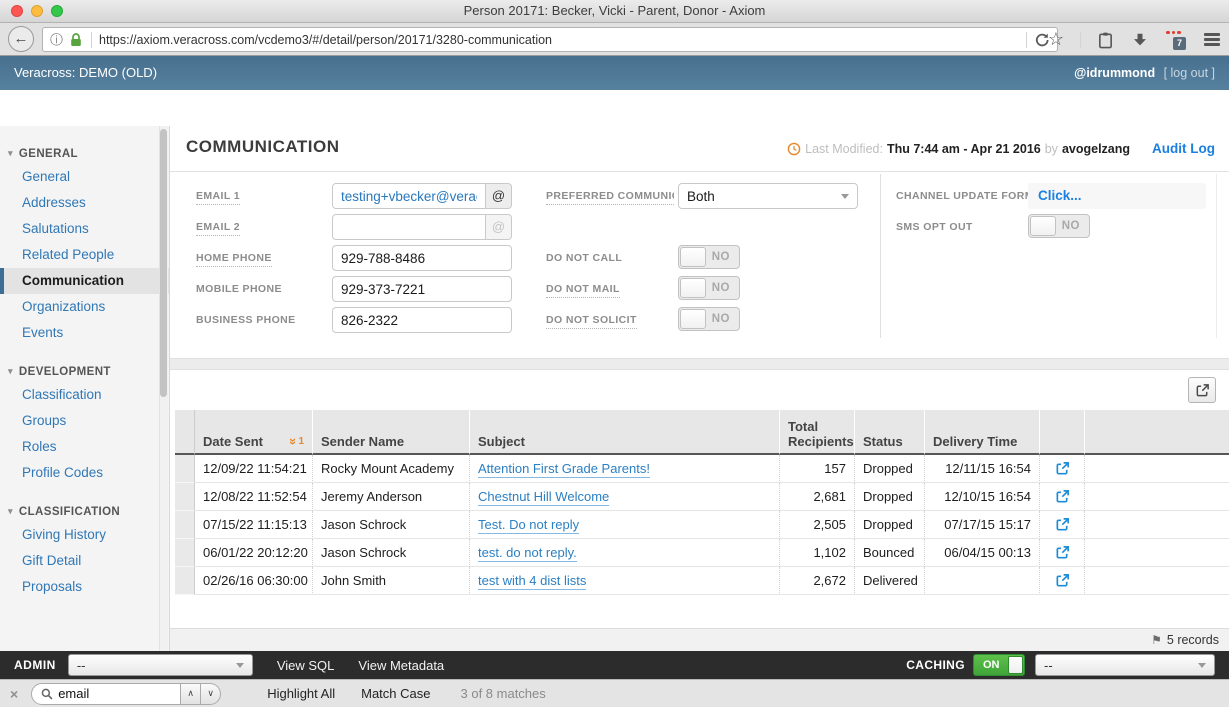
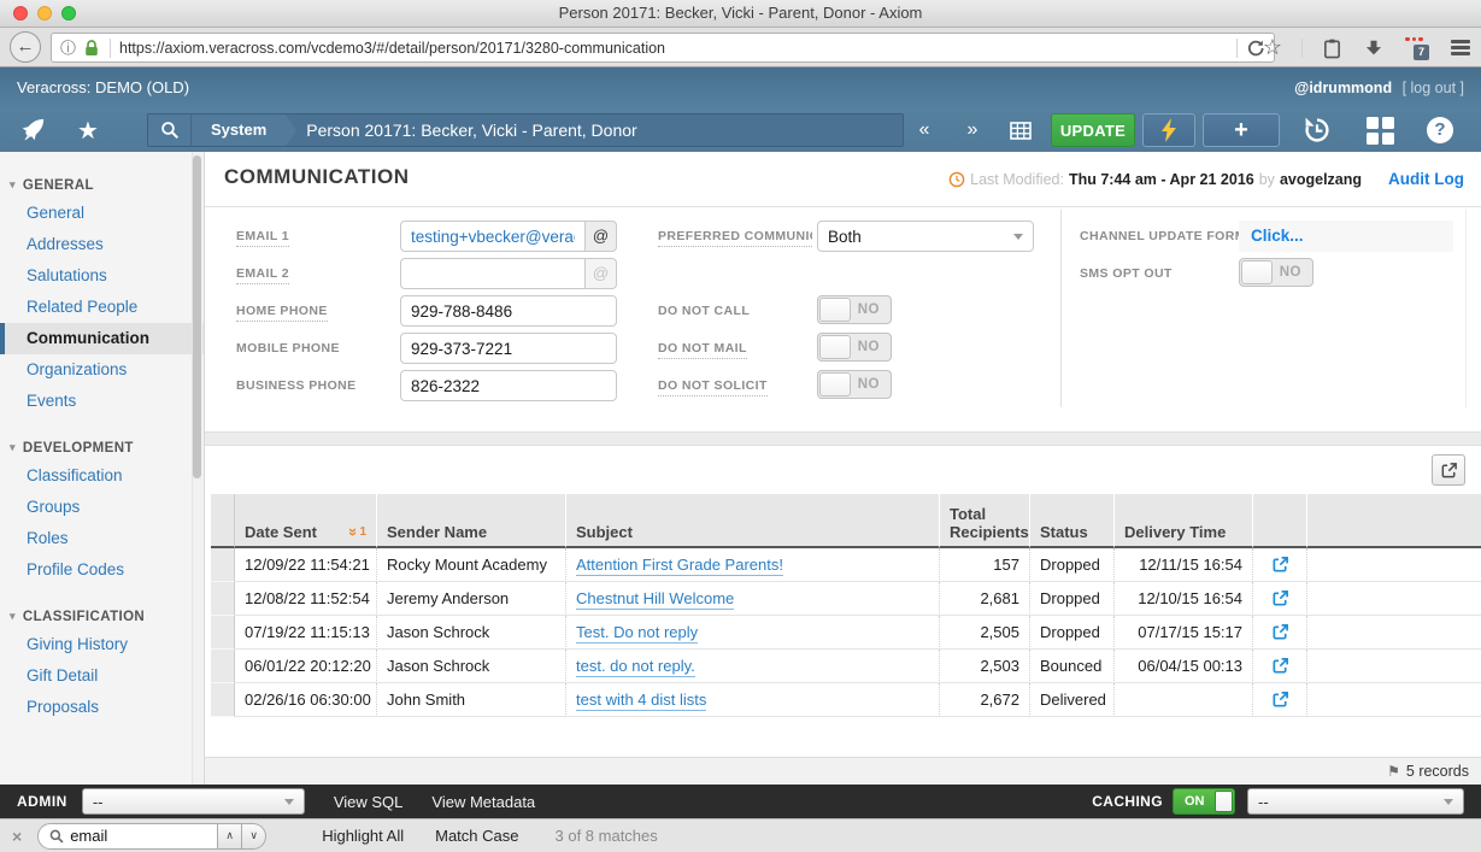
  Person 20171: Becker, Vicki - Parent, Donor - Axiom
  ←
  ⓘ
  https://axiom.veracross.com/vcdemo3/#/detail/person/20171/3280-communication
  ☆
  7
  Veracross: DEMO (OLD)
  @idrummond [ log out ]
+ ★
+ System
+ Person 20171: Becker, Vicki - Parent, Donor
+ «
+ »
+ UPDATE
+ +
+ ?
  ▾ GENERAL
  General
  Addresses
  Salutations
  Related People
  Communication
  Organizations
  Events
  ▾ DEVELOPMENT
  Classification
  Groups
  Roles
  Profile Codes
  ▾ CLASSIFICATION
  Giving History
  Gift Detail
  Proposals
  COMMUNICATION
  Last Modified:
  Thu 7:44 am - Apr 21 2016
  by
  avogelzang
  Audit Log
  EMAIL 1
  testing+vbecker@vera
  @
  EMAIL 2
  @
  HOME PHONE
  929-788-8486
  MOBILE PHONE
  929-373-7221
  BUSINESS PHONE
  826-2322
  PREFERRED COMMUNI
  Both
  DO NOT CALL
  NO
  DO NOT MAIL
  NO
  DO NOT SOLICIT
  NO
  CHANNEL UPDATE FOR
  Click...
  SMS OPT OUT
  NO
  Date Sent
  1
  Sender Name
  Subject
  Total Recipients
  Status
  Delivery Time
  12/09/22 11:54:21
  Rocky Mount Academy
  Attention First Grade Parents!
  157
  Dropped
  12/11/15 16:54
  12/08/22 11:52:54
  Jeremy Anderson
  Chestnut Hill Welcome
  2,681
  Dropped
  12/10/15 16:54
- 07/15/22 11:15:13
+ 07/19/22 11:15:13
  Jason Schrock
  Test. Do not reply
  2,505
  Dropped
  07/17/15 15:17
  06/01/22 20:12:20
  Jason Schrock
  test. do not reply.
- 1,102
+ 2,503
  Bounced
  06/04/15 00:13
  02/26/16 06:30:00
  John Smith
  test with 4 dist lists
  2,672
  Delivered
  ⚑ 5 records
  ADMIN
  --
  View SQL
  View Metadata
  CACHING
  ON
  --
  ×
  email
  ∧
  ∨
  Highlight All
  Match Case
  3 of 8 matches
